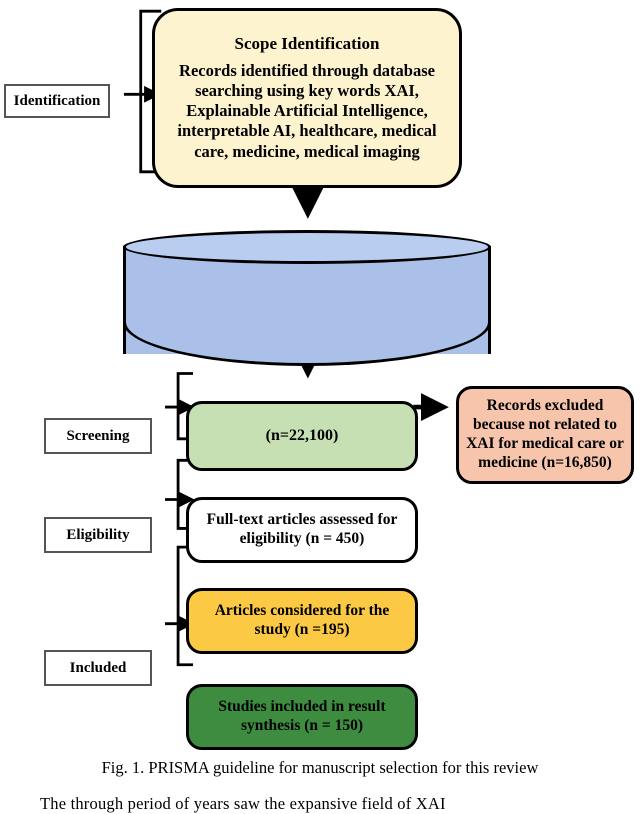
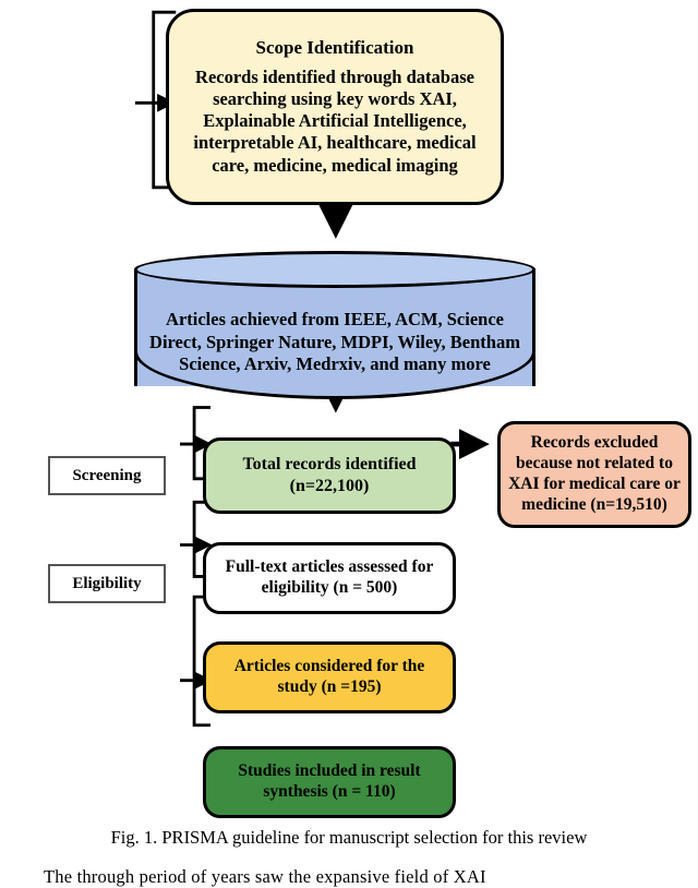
- Identification
  Screening
  Eligibility
- Included
  Scope Identification
  Records identified through database searching using key words XAI, Explainable Artificial Intelligence, interpretable AI, healthcare, medical care, medicine, medical imaging
+ Articles achieved from IEEE, ACM, Science Direct, Springer Nature, MDPI, Wiley, Bentham Science, Arxiv, Medrxiv, and many more
+ Total records identified
  (n=22,100)
- Records excluded because not related to XAI for medical care or medicine (n=16,850)
+ Records excluded because not related to XAI for medical care or medicine (n=19,510)
- Full-text articles assessed for eligibility (n = 450)
+ Full-text articles assessed for eligibility (n = 500)
  Articles considered for the study (n =195)
- Studies included in result synthesis (n = 150)
+ Studies included in result synthesis (n = 110)
  Fig. 1. PRISMA guideline for manuscript selection for this review
  The through period of years saw the expansive field of XAI
